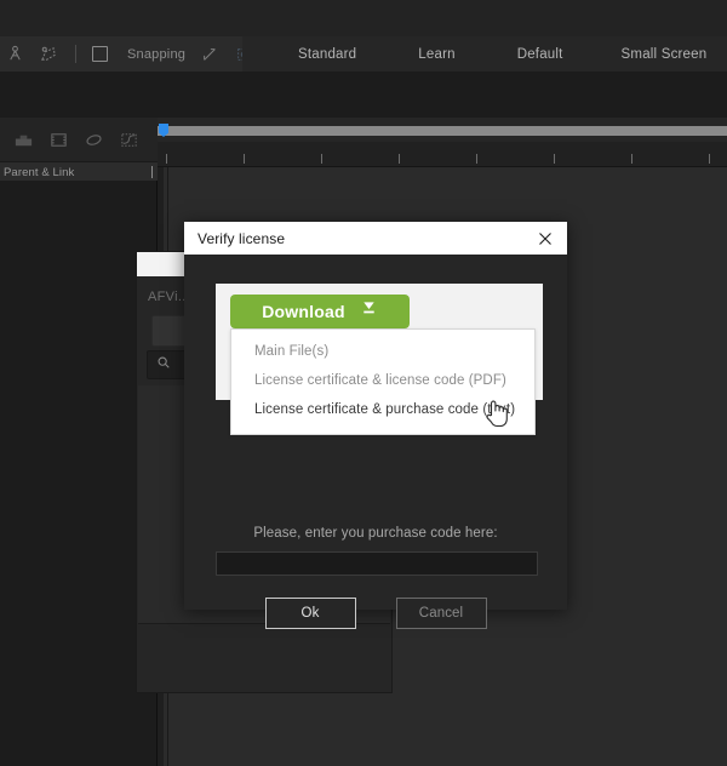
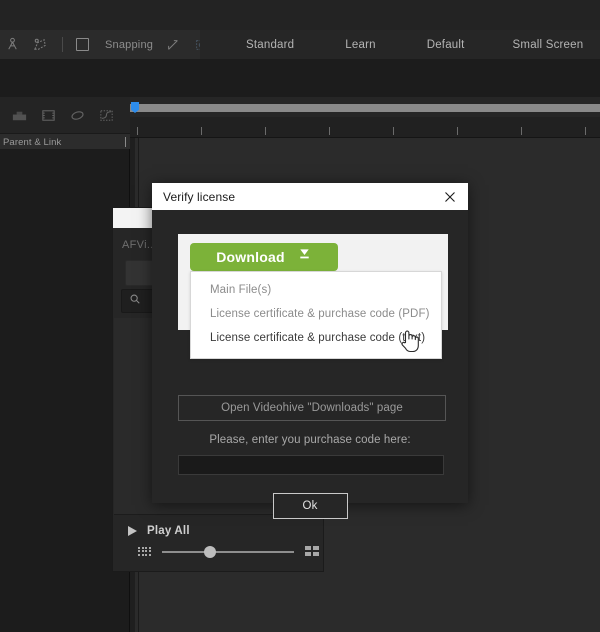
  Snapping
  Standard
  Learn
  Default
  Small Screen
  Parent & Link
  AFVi.
+ Play All
  Verify license
  Download
  Main File(s)
- License certificate & license code (PDF)
+ License certificate & purchase code (PDF)
  License certificate & purchase code (tt)
+ Open Videohive "Downloads" page
  Please, enter you purchase code here:
  Ok
- Cancel
